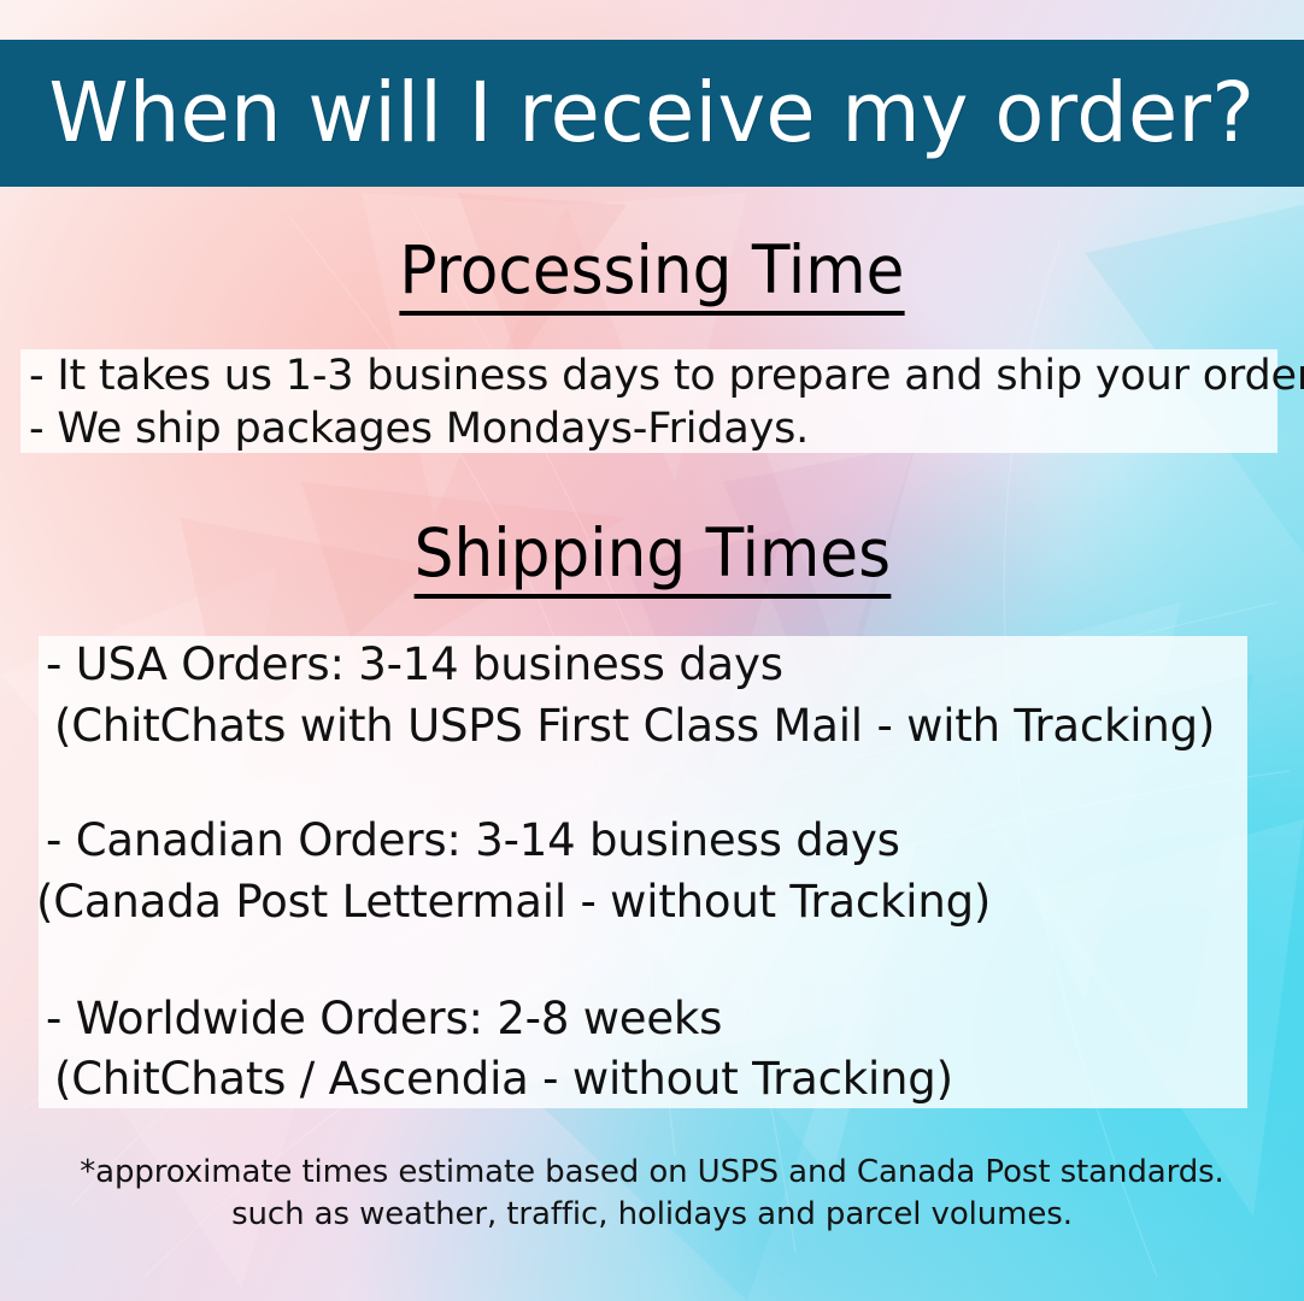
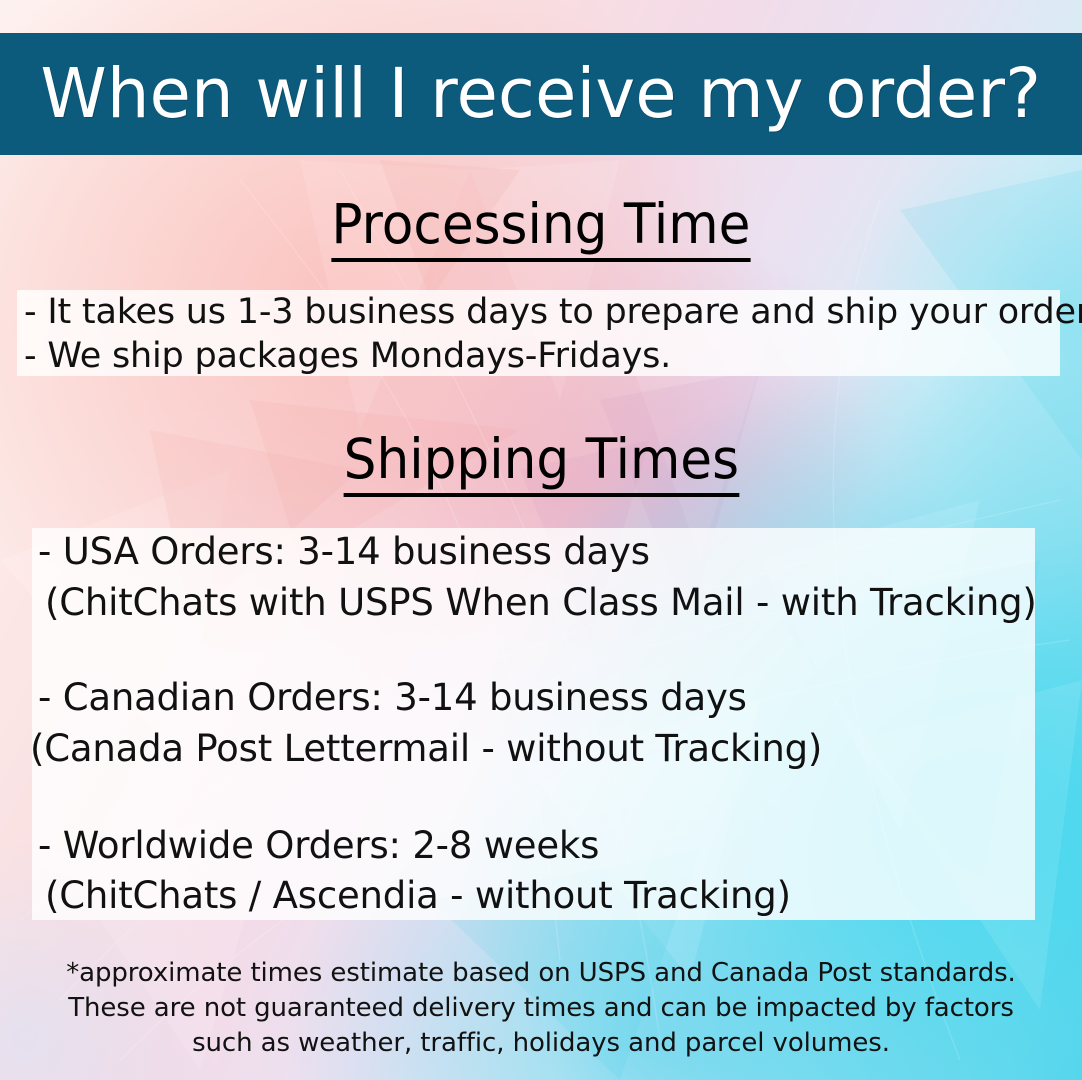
  When will I receive my order?
  Processing Time
  - It takes us 1-3 business days to prepare and ship your order
  - We ship packages Mondays-Fridays.
  Shipping Times
  - USA Orders: 3-14 business days
- (ChitChats with USPS First Class Mail - with Tracking)
+ (ChitChats with USPS When Class Mail - with Tracking)
  - Canadian Orders: 3-14 business days
  (Canada Post Lettermail - without Tracking)
  - Worldwide Orders: 2-8 weeks
  (ChitChats / Ascendia - without Tracking)
  *approximate times estimate based on USPS and Canada Post standards.
+ These are not guaranteed delivery times and can be impacted by factors
  such as weather, traffic, holidays and parcel volumes.
